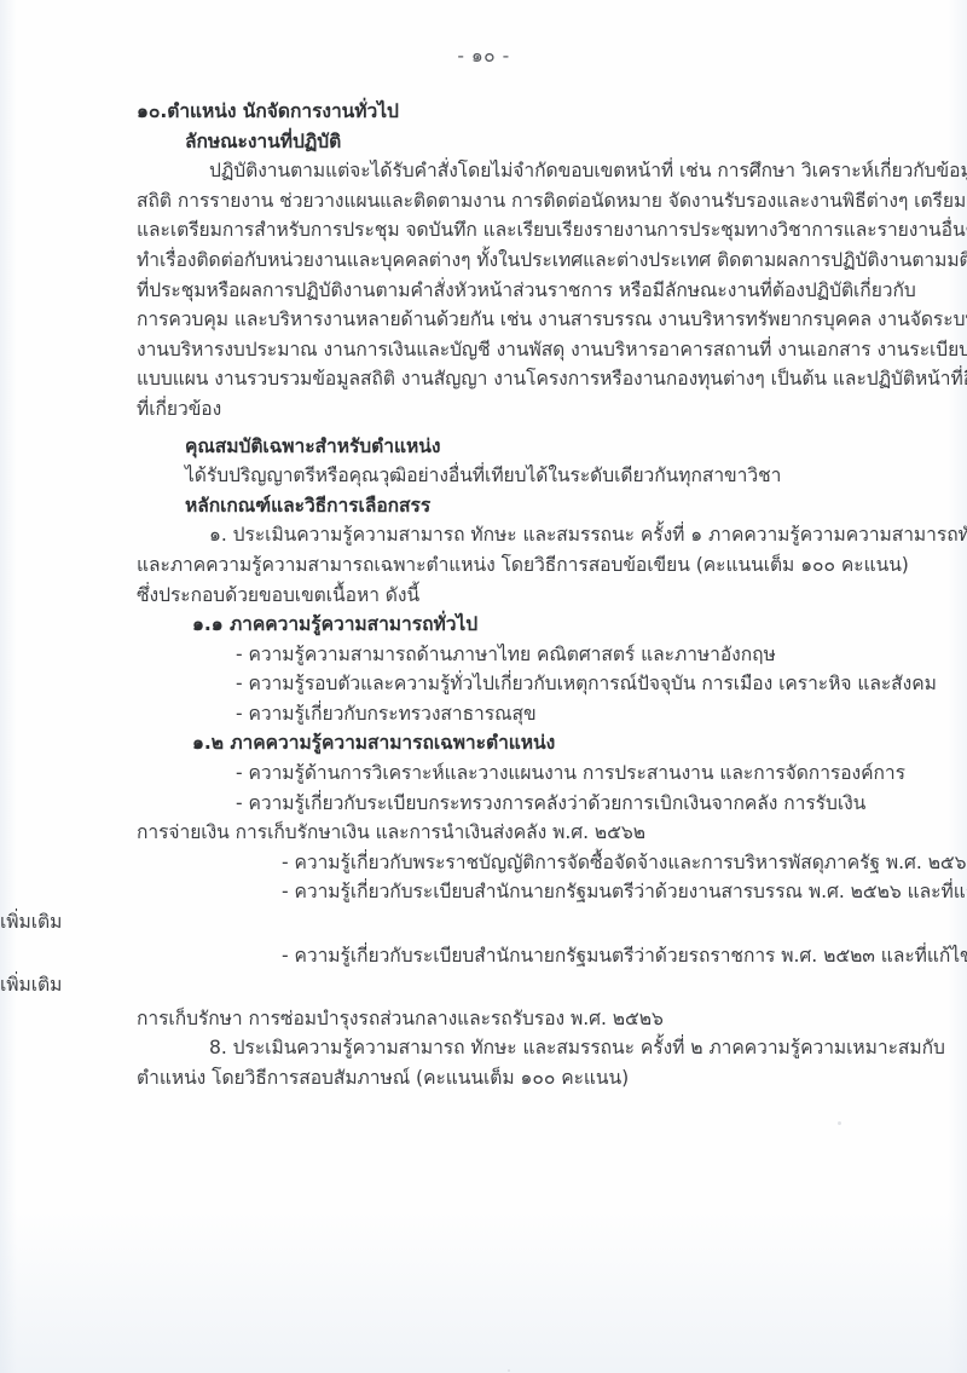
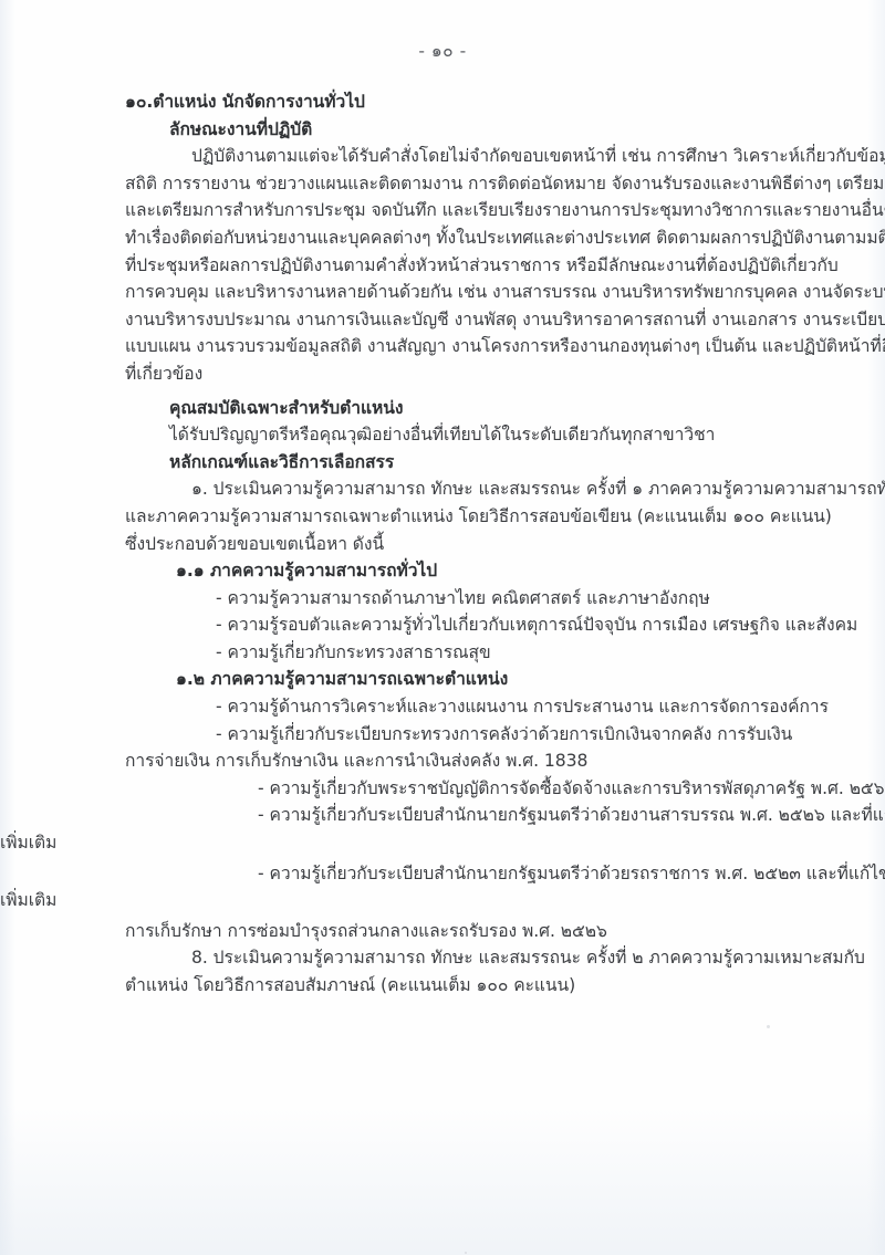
  - ๑๐ -
  ๑๐.ตำแหน่ง นักจัดการงานทั่วไป
  ลักษณะงานที่ปฏิบัติ
  ปฏิบัติงานตามแต่จะได้รับคำสั่งโดยไม่จำกัดขอบเขตหน้าที่ เช่น การศึกษา วิเคราะห์เกี่ยวกับข้อ
  สถิติ การรายงาน ช่วยวางแผนและติดตามงาน การติดต่อนัดหมาย จัดงานรับรองและงานพิธีต่างๆ เตรียม
  และเตรียมการสำหรับการประชุม จดบันทึก และเรียบเรียงรายงานการประชุมทางวิชาการและรายงานอื่น
  ทำเรื่องติดต่อกับหน่วยงานและบุคคลต่างๆ ทั้งในประเทศและต่างประเทศ ติดตามผลการปฏิบัติงานตามมติ
  ที่ประชุมหรือผลการปฏิบัติงานตามคำสั่งหัวหน้าส่วนราชการ หรือมีลักษณะงานที่ต้องปฏิบัติเกี่ยวกับ
  การควบคุม และบริหารงานหลายด้านด้วยกัน เช่น งานสารบรรณ งานบริหารทรัพยากรบุคคล งานจัดระบ
  งานบริหารงบประมาณ งานการเงินและบัญชี งานพัสดุ งานบริหารอาคารสถานที่ งานเอกสาร งานระเบียบ
  แบบแผน งานรวบรวมข้อมูลสถิติ งานสัญญา งานโครงการหรืองานกองทุนต่างๆ เป็นต้น และปฏิบัติหน้าที่
  ที่เกี่ยวข้อง
  คุณสมบัติเฉพาะสำหรับตำแหน่ง
  ได้รับปริญญาตรีหรือคุณวุฒิอย่างอื่นที่เทียบได้ในระดับเดียวกันทุกสาขาวิชา
  หลักเกณฑ์และวิธีการเลือกสรร
  ๑. ประเมินความรู้ความสามารถ ทักษะ และสมรรถนะ ครั้งที่ ๑ ภาคความรู้ความความสามารถทั่
  และภาคความรู้ความสามารถเฉพาะตำแหน่ง โดยวิธีการสอบข้อเขียน (คะแนนเต็ม ๑๐๐ คะแนน)
  ซึ่งประกอบด้วยขอบเขตเนื้อหา ดังนี้
  ๑.๑ ภาคความรู้ความสามารถทั่วไป
  - ความรู้ความสามารถด้านภาษาไทย คณิตศาสตร์ และภาษาอังกฤษ
- - ความรู้รอบตัวและความรู้ทั่วไปเกี่ยวกับเหตุการณ์ปัจจุบัน การเมือง เคราะหิจ และสังคม
+ - ความรู้รอบตัวและความรู้ทั่วไปเกี่ยวกับเหตุการณ์ปัจจุบัน การเมือง เศรษฐกิจ และสังคม
  - ความรู้เกี่ยวกับกระทรวงสาธารณสุข
  ๑.๒ ภาคความรู้ความสามารถเฉพาะตำแหน่ง
  - ความรู้ด้านการวิเคราะห์และวางแผนงาน การประสานงาน และการจัดการองค์การ
  - ความรู้เกี่ยวกับระเบียบกระทรวงการคลังว่าด้วยการเบิกเงินจากคลัง การรับเงิน
- การจ่ายเงิน การเก็บรักษาเงิน และการนำเงินส่งคลัง พ.ศ. ๒๕๖๒
+ การจ่ายเงิน การเก็บรักษาเงิน และการนำเงินส่งคลัง พ.ศ. 1838
  - ความรู้เกี่ยวกับพระราชบัญญัติการจัดซื้อจัดจ้างและการบริหารพัสดุภาครัฐ พ.ศ. ๒๕๖
  - ความรู้เกี่ยวกับระเบียบสำนักนายกรัฐมนตรีว่าด้วยงานสารบรรณ พ.ศ. ๒๕๒๖ และที่แ
  เพิ่มเติม
  - ความรู้เกี่ยวกับระเบียบสำนักนายกรัฐมนตรีว่าด้วยรถราชการ พ.ศ. ๒๕๒๓ และที่แก้ไข
  เพิ่มเติม
  การเก็บรักษา การซ่อมบำรุงรถส่วนกลางและรถรับรอง พ.ศ. ๒๕๒๖
  8. ประเมินความรู้ความสามารถ ทักษะ และสมรรถนะ ครั้งที่ ๒ ภาคความรู้ความเหมาะสมกับ
  ตำแหน่ง โดยวิธีการสอบสัมภาษณ์ (คะแนนเต็ม ๑๐๐ คะแนน)
